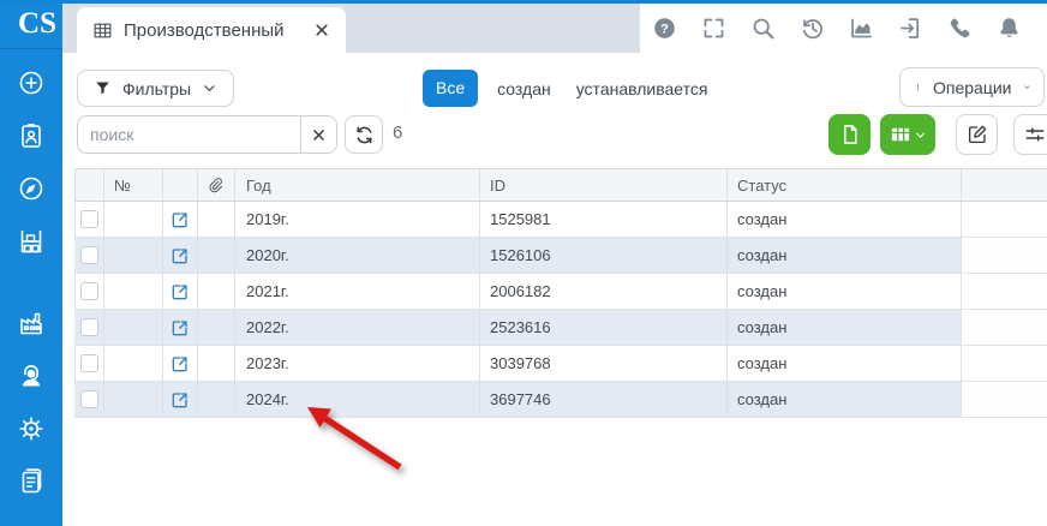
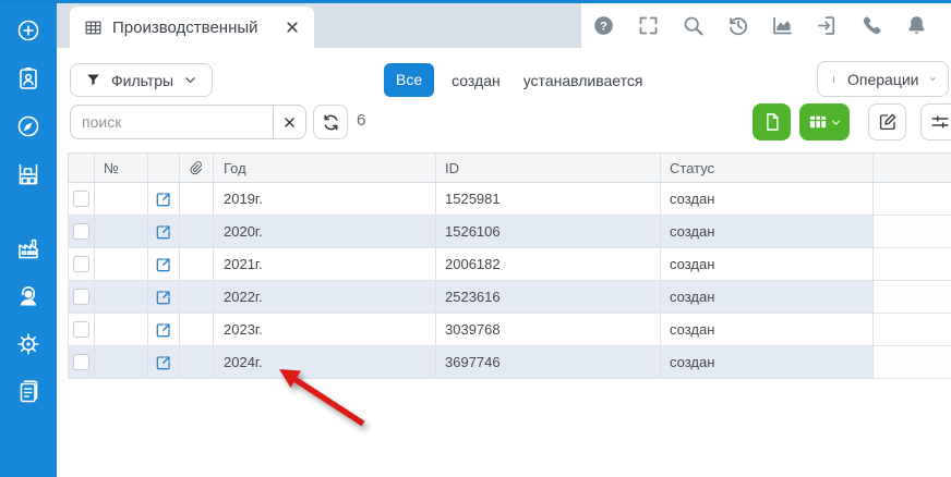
- CS
  Производственный
  ?
  Фильтры
  Все
  создан
  устанавливается
  Операции
  поиск
  6
  №
  Год
  ID
  Статус
  2019г.
  1525981
  создан
  2020г.
  1526106
  создан
  2021г.
  2006182
  создан
  2022г.
  2523616
  создан
  2023г.
  3039768
  создан
  2024г.
  3697746
  создан
